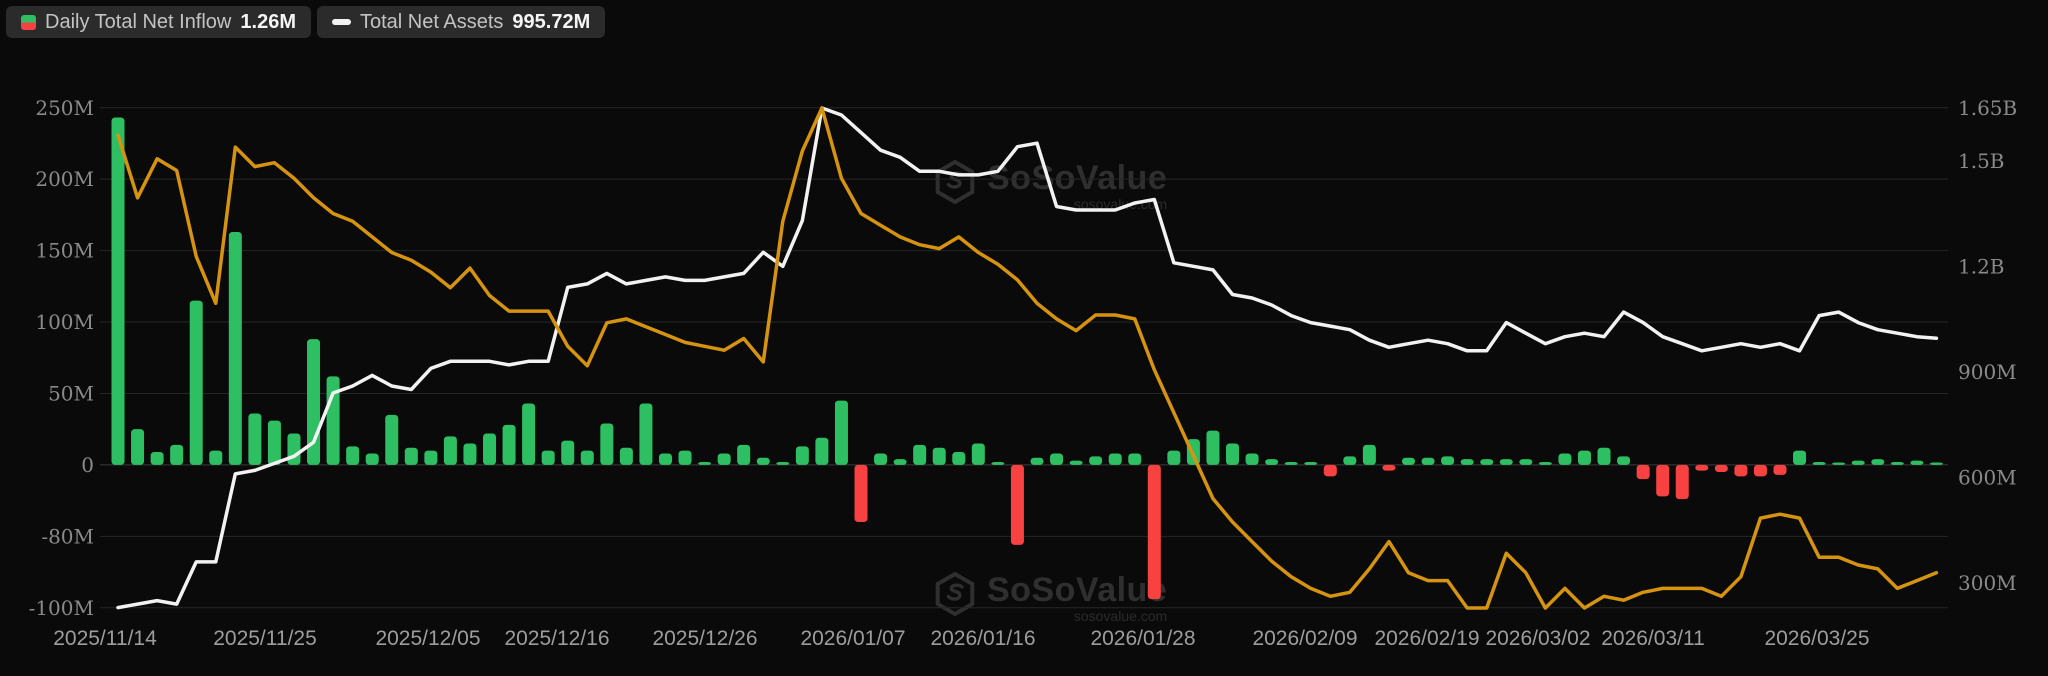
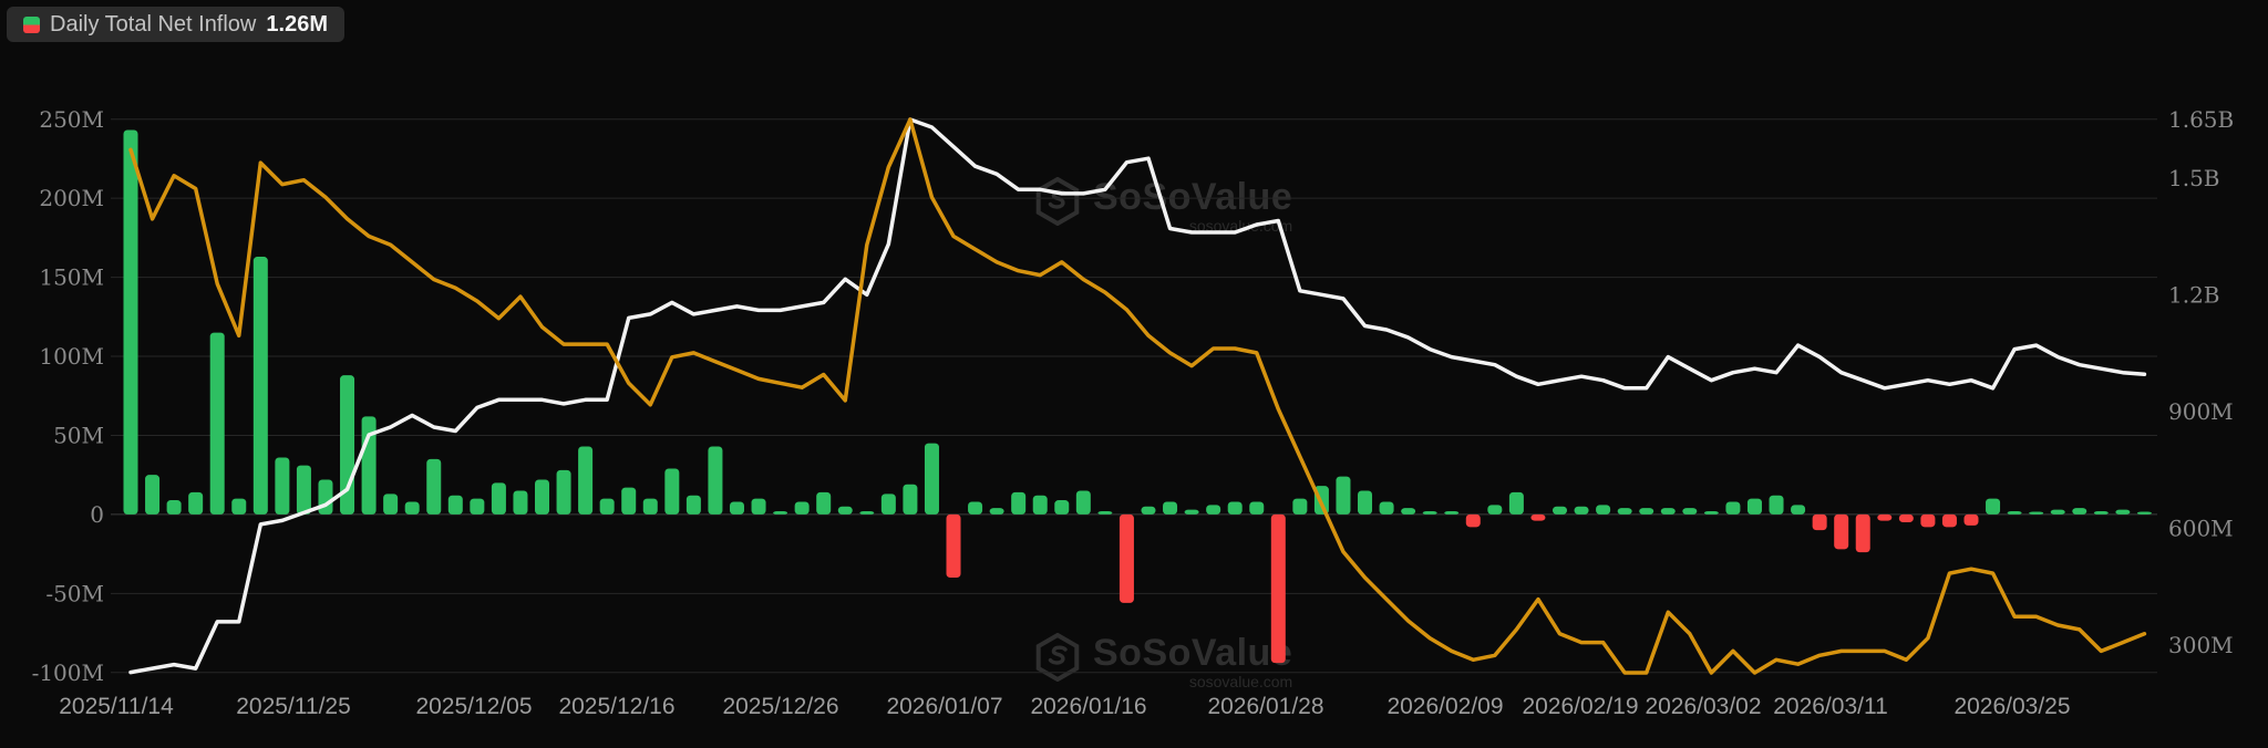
  SoSoValue
  sosovalucom
  SoSoValu
  sosovalue.com
  250M
  200M
  150M
  100M
  50M
  0
- -80M
+ -50M
  -100M
  1.65B
  1.5B
  1.2B
  900M
  600M
  300M
  2025/11/14
  2025/11/25
  2025/12/05
  2025/12/16
  2025/12/26
  2026/01/07
  2026/01/16
  2026/01/28
  2026/02/09
  2026/02/19
  2026/03/02
  2026/03/11
  2026/03/25
  Daily Total Net Inflow
  1.26M
- Total Net Assets
- 995.72M
